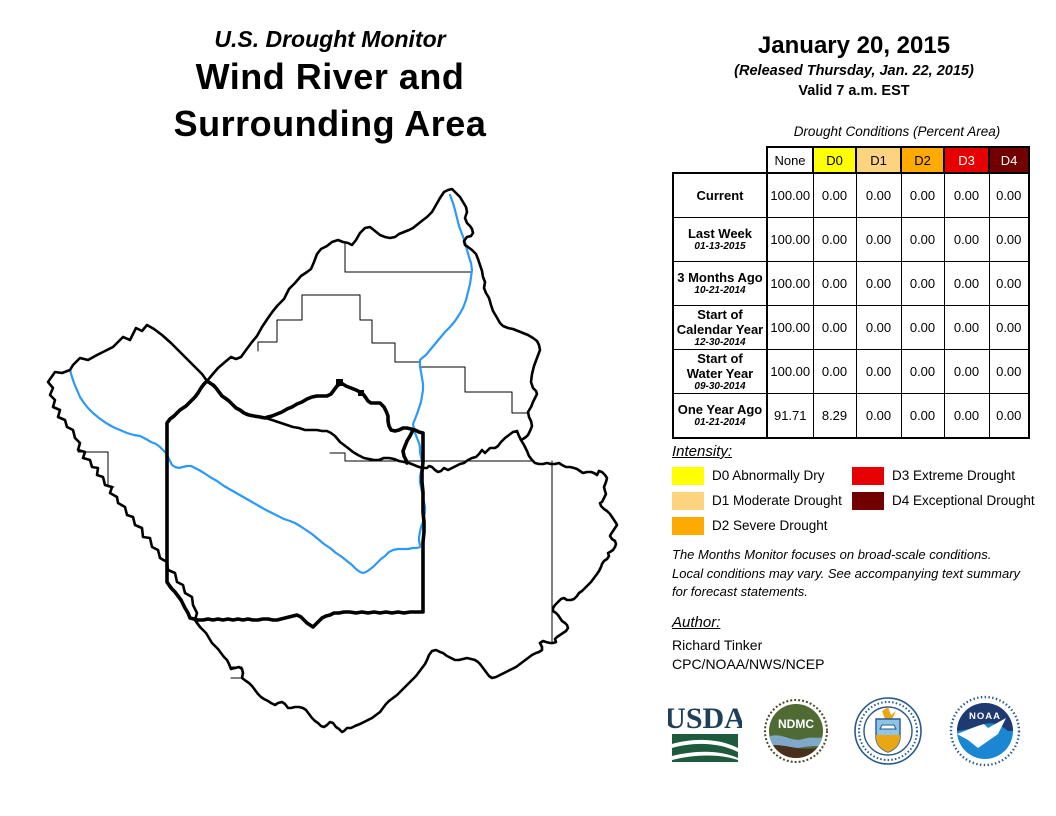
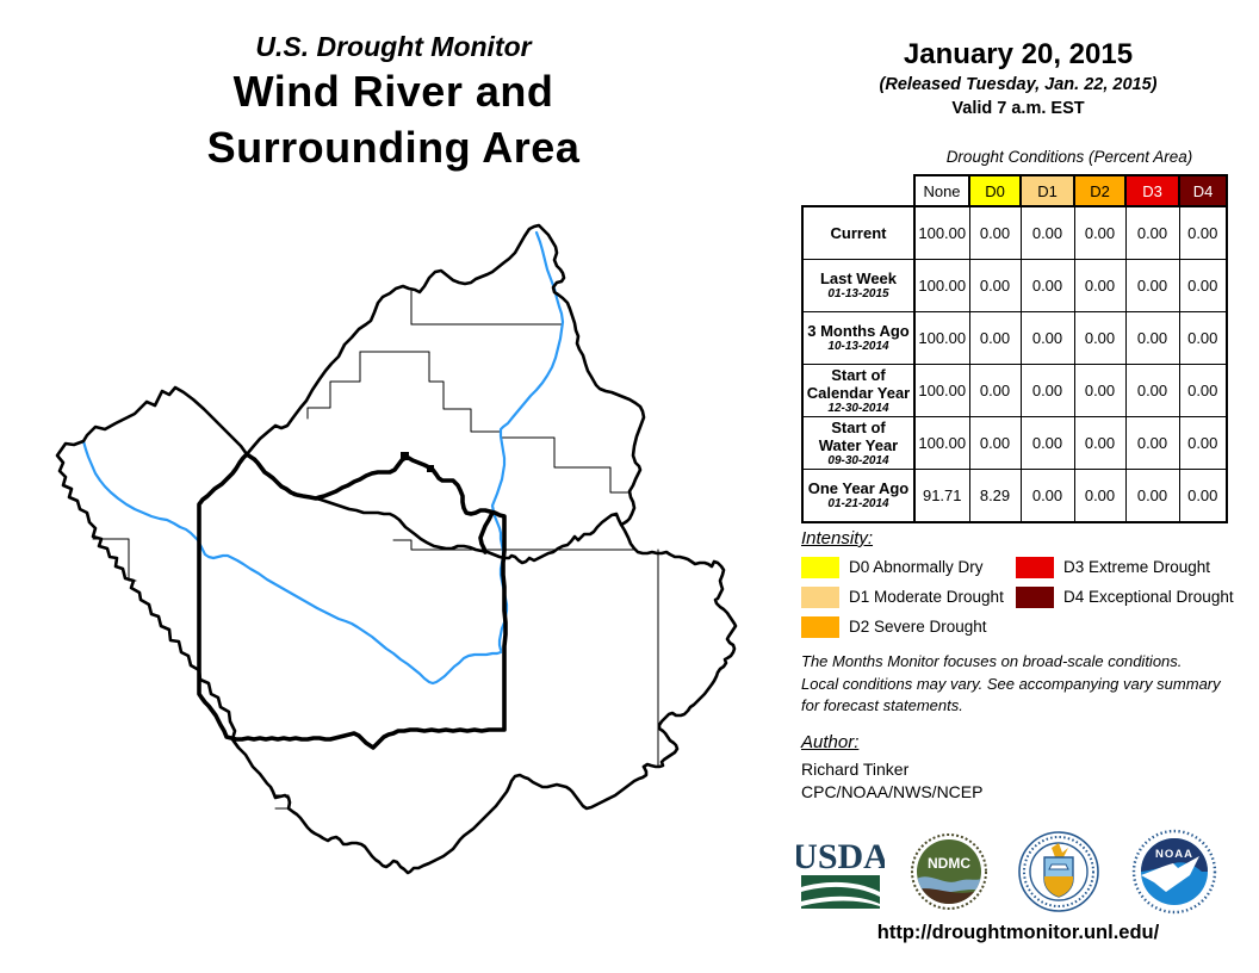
  U.S. Drought Monitor
  Wind River and
  Surrounding Area
  January 20, 2015
- (Released Thursday, Jan. 22, 2015)
+ (Released Tuesday, Jan. 22, 2015)
  Valid 7 a.m. EST
  Drought Conditions (Percent Area)
  	None	D0	D1	D2	D3	D4
  Current	100.00	0.00	0.00	0.00	0.00	0.00
  Last Week01-13-2015	100.00	0.00	0.00	0.00	0.00	0.00
- 3 Months Ago10-21-2014	100.00	0.00	0.00	0.00	0.00	0.00
+ 3 Months Ago10-13-2014	100.00	0.00	0.00	0.00	0.00	0.00
  Start ofCalendar Year12-30-2014	100.00	0.00	0.00	0.00	0.00	0.00
  Start ofWater Year09-30-2014	100.00	0.00	0.00	0.00	0.00	0.00
  One Year Ago01-21-2014	91.71	8.29	0.00	0.00	0.00	0.00
  Intensity:
  D0 Abnormally Dry
  D1 Moderate Drought
  D2 Severe Drought
  D3 Extreme Drought
  D4 Exceptional Drought
  The Months Monitor focuses on broad-scale conditions.
- Local conditions may vary. See accompanying text summary
+ Local conditions may vary. See accompanying vary summary
  for forecast statements.
  Author:
  Richard Tinker
  CPC/NOAA/NWS/NCEP
  USDA
  NDMC
  NOAA
+ http://droughtmonitor.unl.edu/
